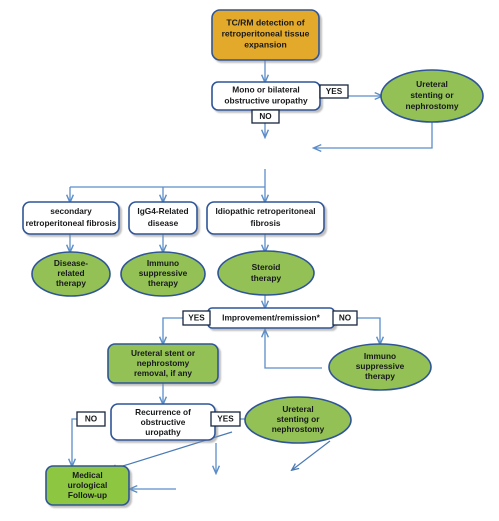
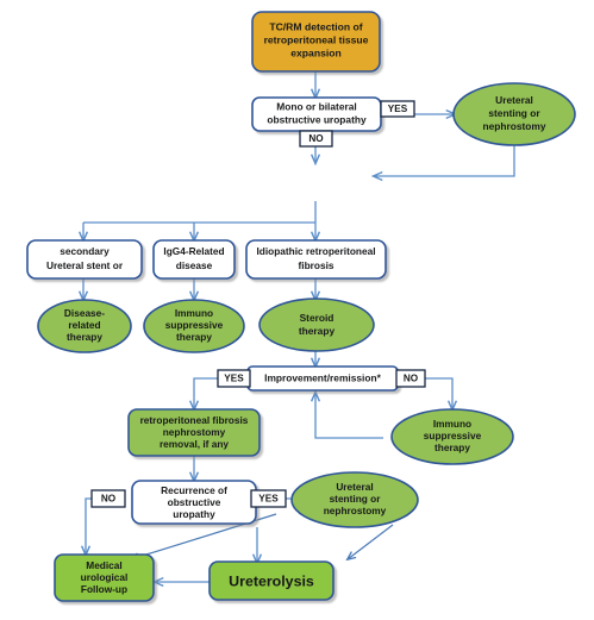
  TC/RM detection of
  retroperitoneal tissue
  expansion
  Mono or bilateral
  obstructive uropathy
  YES
  NO
  Ureteral
  stenting or
  nephrostomy
  secondary
- retroperitoneal fibrosis
+ Ureteral stent or
  IgG4-Related
  disease
  Idiopathic retroperitoneal
  fibrosis
  Disease-
  related
  therapy
  Immuno
  suppressive
  therapy
  Steroid
  therapy
  Improvement/remission*
  YES
  NO
- Ureteral stent or
+ retroperitoneal fibrosis
  nephrostomy
  removal, if any
  Immuno
  suppressive
  therapy
  Recurrence of
  obstructive
  uropathy
  NO
  YES
  Ureteral
  stenting or
  nephrostomy
  Medical
  urological
  Follow-up
+ Ureterolysis
